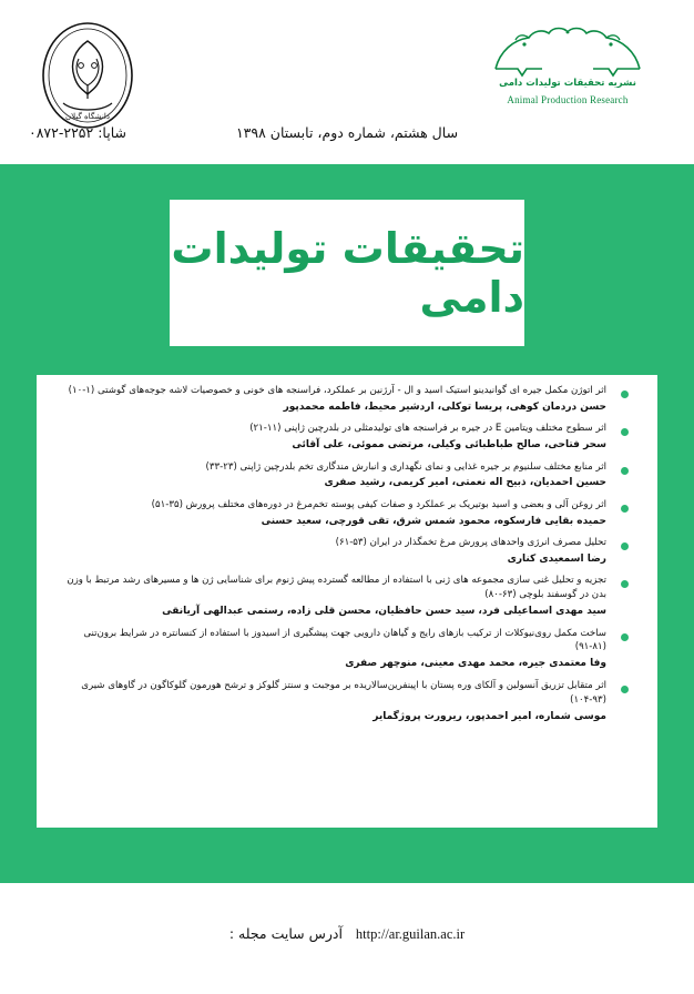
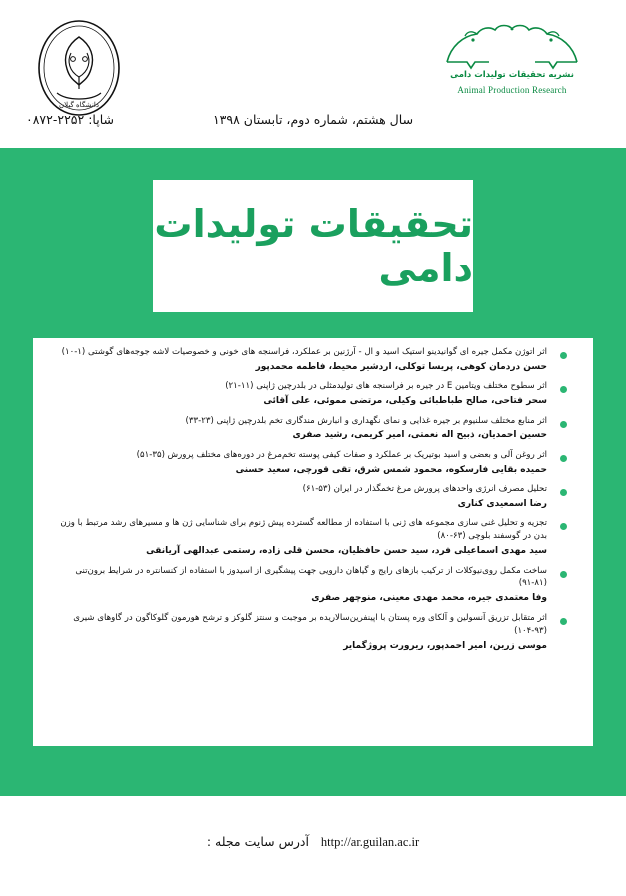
  دانشگاه گیلان
  نشریه تحقیقات تولیدات دامی
  Animal Production Research
  سال هشتم، شماره دوم، تابستان ۱۳۹۸
  شاپا: ۲۲۵۲-۰۸۷۲
  تحقیقات تولیدات دامی
  اثر اتوژن مکمل جیره ای گوانیدینو استیک اسید و ال - آرژنین بر عملکرد، فراسنجه های خونی و خصوصیات لاشه جوجه‌های گوشتی (۱-۱۰)
  حسن دردمان کوهی، پریسا توکلی، اردشیر محیط، فاطمه محمدپور
  اثر سطوح مختلف ویتامین E در جیره بر فراسنجه های تولیدمثلی در بلدرچین ژاپنی (۱۱-۲۱)
  سحر فتاحی، صالح طباطبائی وکیلی، مرتضی مموئی، علی آقائی
  اثر منابع مختلف سلنیوم بر جیره غذایی و نمای نگهداری و انبارش مندگاری تخم بلدرچین ژاپنی (۲۳-۳۳)
  حسین احمدیان، ذبیح اله نعمتی، امیر کریمی، رشید صفری
  اثر روغن آلی و بعضی و اسید بوتیریک بر عملکرد و صفات کیفی پوسته تخم‌مرغ در دوره‌های مختلف پرورش (۳۵-۵۱)
  حمیده بقایی فارسکوه، محمود شمس شرق، تقی قورچی، سعید حسنی
  تحلیل مصرف انرژی واحدهای پرورش مرغ تخمگذار در ایران (۵۳-۶۱)
  رضا اسمعیدی کناری
  تجزیه و تحلیل غنی سازی مجموعه های ژنی با استفاده از مطالعه گسترده پیش ژنوم برای شناسایی ژن ها و مسیرهای رشد مرتبط با وزن بدن در گوسفند بلوچی (۶۳-۸۰)
  سید مهدی اسماعیلی فرد، سید حسن حافظیان، محسن قلی زاده، رستمی عبدالهی آریانقی
  ساخت مکمل روی‌نیوکلات از ترکیب بازهای رایج و گیاهان دارویی جهت پیشگیری از اسیدوز با استفاده از کنسانتره در شرایط برون‌تنی (۸۱-۹۱)
  وفا معتمدی جیره، محمد مهدی معینی، منوچهر صفری
  اثر متقابل تزریق آنسولین و آلکای وره پستان با اپینفرین‌سالاریده بر موجبت و سنتز گلوکز و ترشح هورمون گلوکاگون در گاوهای شیری (۹۳-۱۰۴)
- موسی شماره، امیر احمدپور، ریرورت پروژگمایر
+ موسی زرین، امیر احمدپور، ریرورت پروژگمایر
  http://ar.guilan.ac.ir آدرس سایت مجله :
